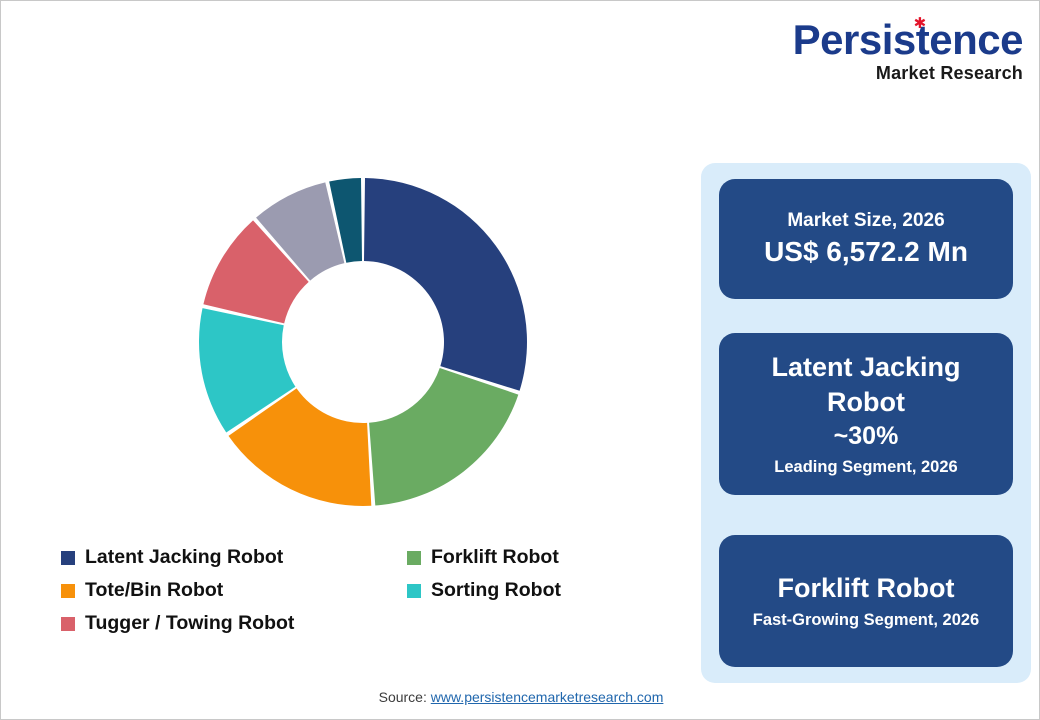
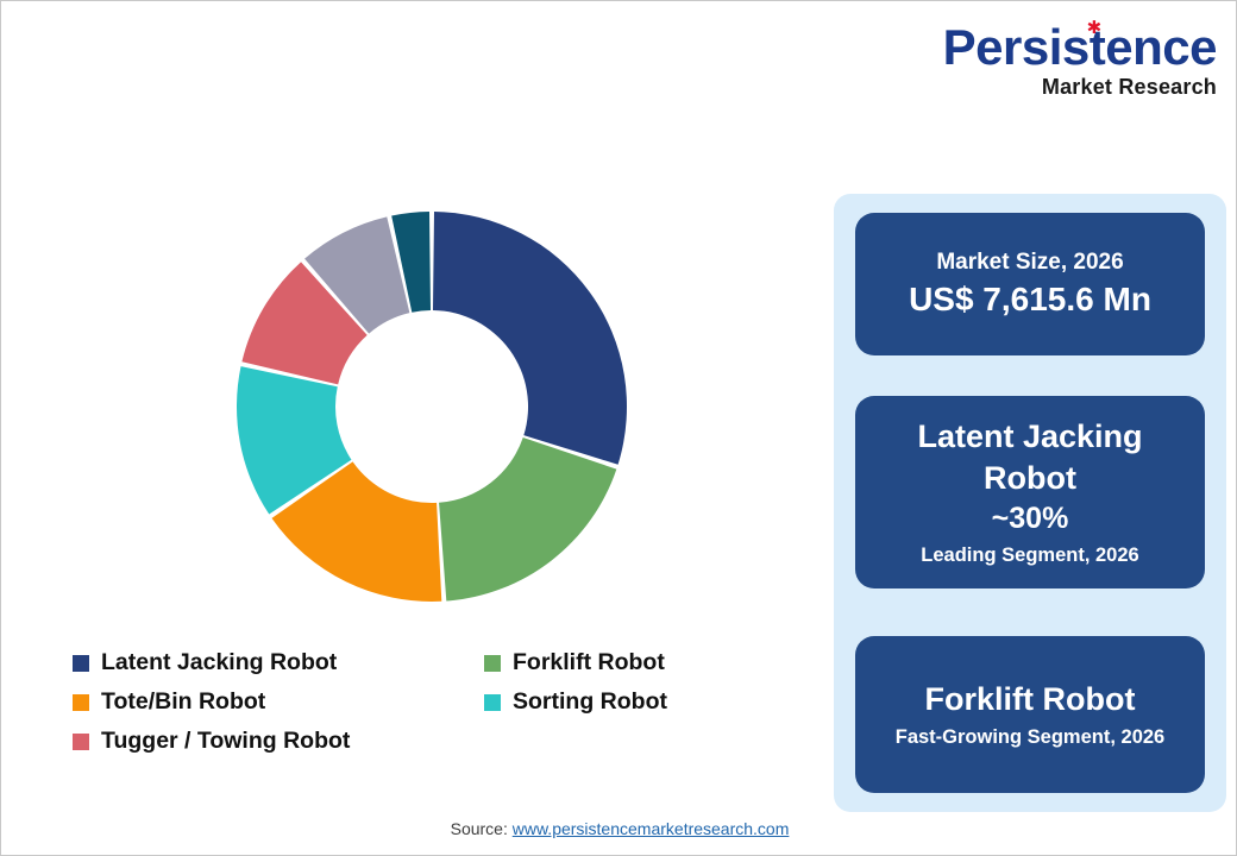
  Persistence
  ✱
  Market Research
  Latent Jacking Robot
  Forklift Robot
  Tote/Bin Robot
  Sorting Robot
  Tugger / Towing Robot
  Market Size, 2026
- US$ 6,572.2 Mn
+ US$ 7,615.6 Mn
  Latent Jacking
  Robot
  ~30%
  Leading Segment, 2026
  Forklift Robot
  Fast-Growing Segment, 2026
  Source: www.persistencemarketresearch.com
